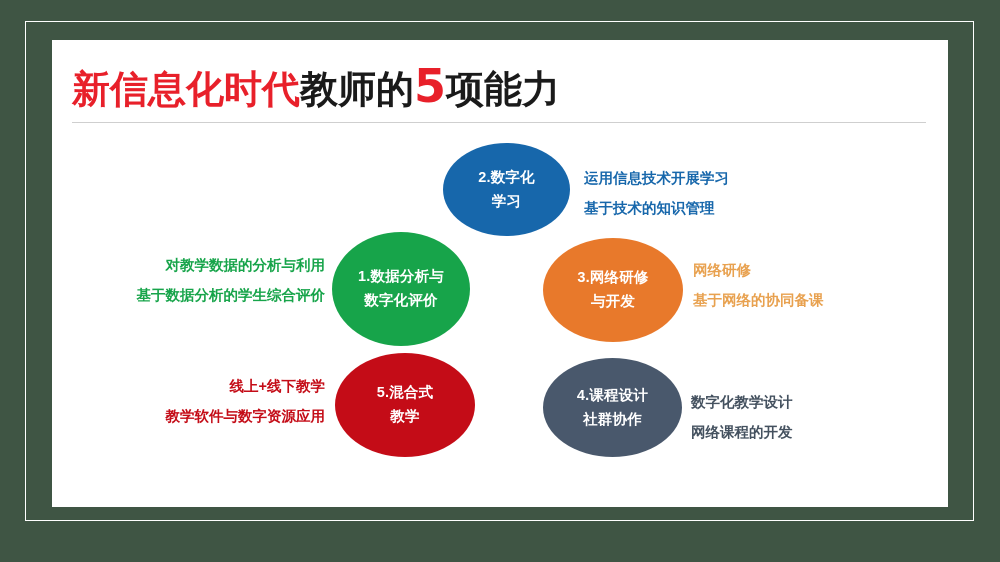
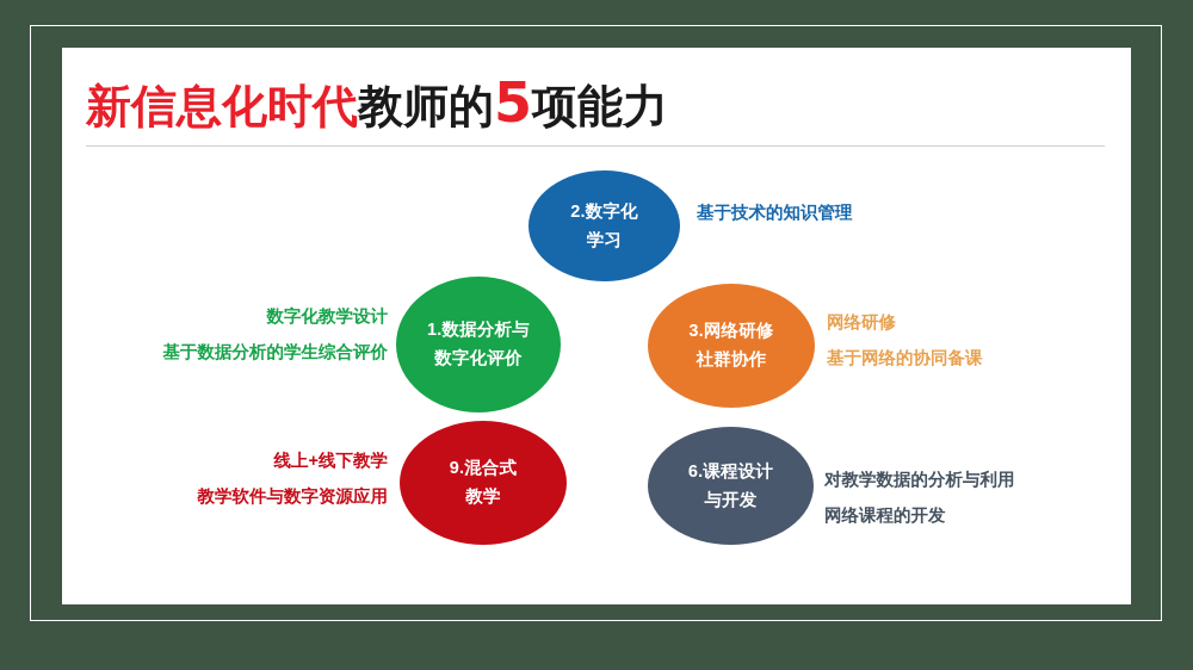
  新信息化时代教师的5项能力
  2.数字化
  学习
  1.数据分析与
  数字化评价
  3.网络研修
- 与开发
+ 社群协作
- 5.混合式
+ 9.混合式
  教学
- 4.课程设计
+ 6.课程设计
- 社群协作
+ 与开发
- 对教学数据的分析与利用
+ 数字化教学设计
  基于数据分析的学生综合评价
- 运用信息技术开展学习
  基于技术的知识管理
  网络研修
  基于网络的协同备课
- 数字化教学设计
+ 对教学数据的分析与利用
  网络课程的开发
  线上+线下教学
  教学软件与数字资源应用
